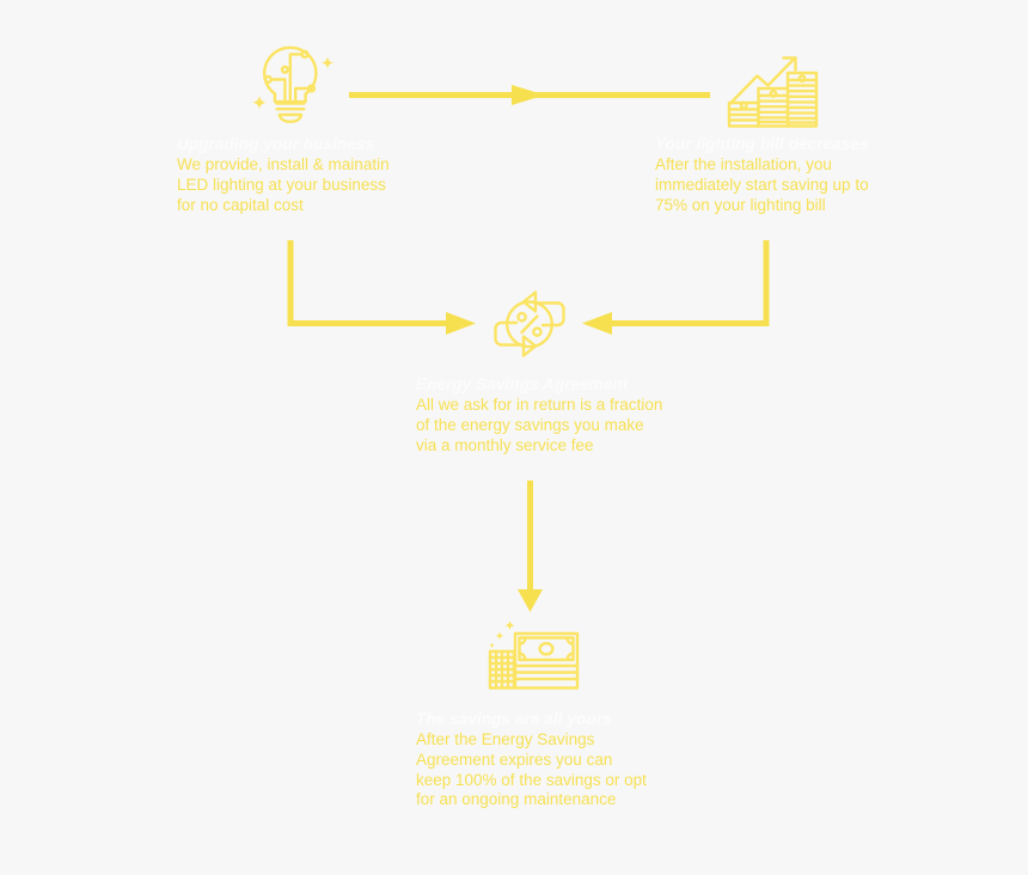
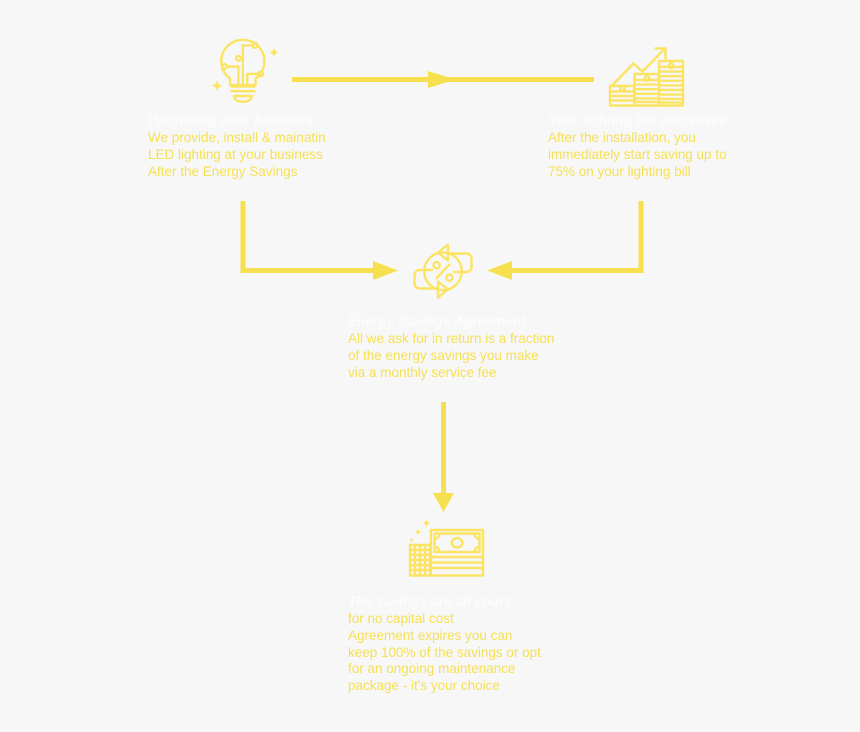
  We provide, install & mainatin
  LED lighting at your business
- for no capital cost
+ After the Energy Savings
  After the installation, you
  immediately start saving up to
  75% on your lighting bill
  All we ask for in return is a fraction
  of the energy savings you make
  via a monthly service fee
- After the Energy Savings
+ for no capital cost
  Agreement expires you can
  keep 100% of the savings or opt
  for an ongoing maintenance
+ package - it's your choice
